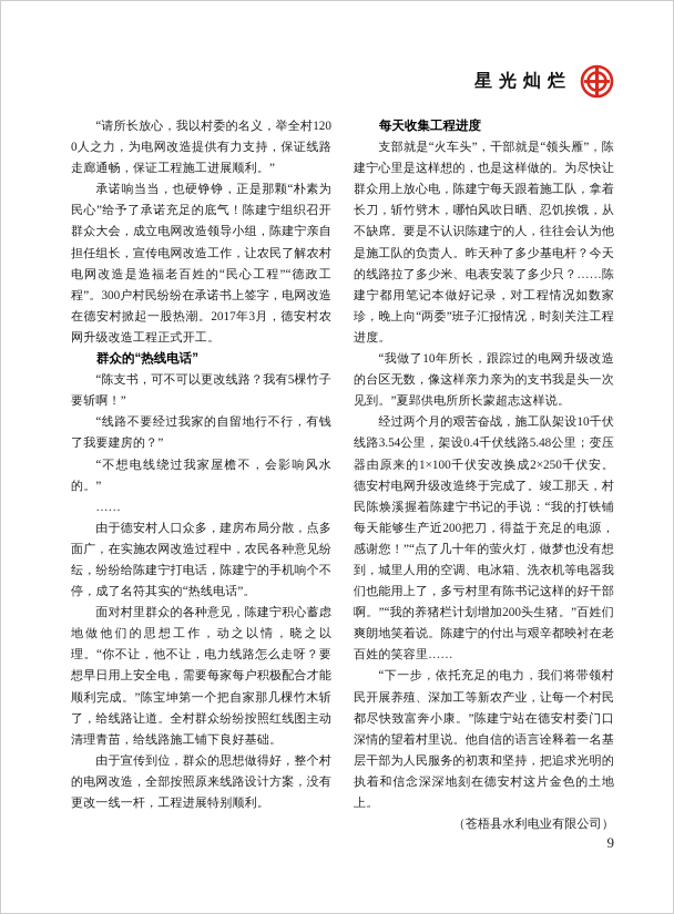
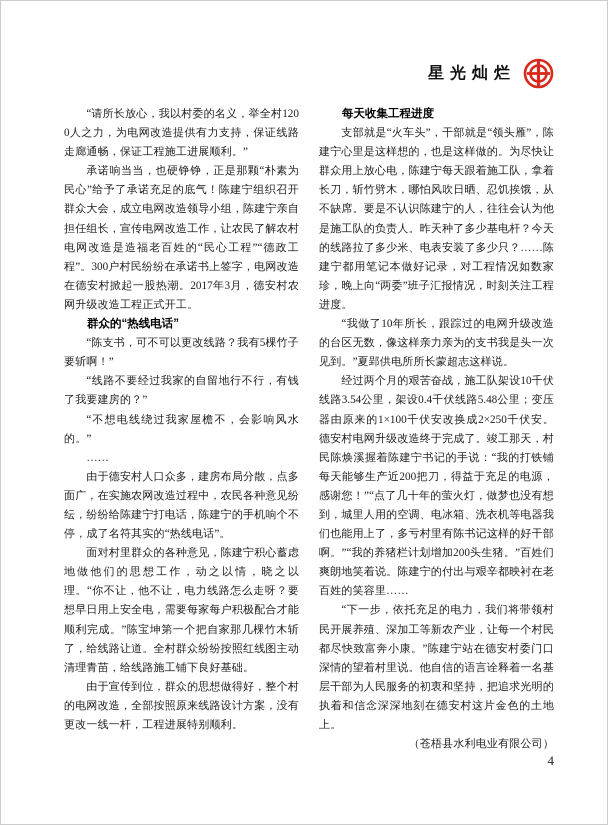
  星光灿烂
  “请所长放心，我以村委的名义，举全村1200人之力，为电网改造提供有力支持，保证线路走廊通畅，保证工程施工进展顺利。”
  承诺响当当，也硬铮铮，正是那颗“朴素为民心”给予了承诺充足的底气！陈建宁组织召开群众大会，成立电网改造领导小组，陈建宁亲自担任组长，宣传电网改造工作，让农民了解农村电网改造是造福老百姓的“民心工程”“德政工程”。300户村民纷纷在承诺书上签字，电网改造在德安村掀起一股热潮。2017年3月，德安村农网升级改造工程正式开工。
  群众的“热线电话”
  “陈支书，可不可以更改线路？我有5棵竹子要斩啊！”
  “线路不要经过我家的自留地行不行，有钱了我要建房的？”
  “不想电线绕过我家屋檐不，会影响风水的。”
  ……
  由于德安村人口众多，建房布局分散，点多面广，在实施农网改造过程中，农民各种意见纷纭，纷纷给陈建宁打电话，陈建宁的手机响个不停，成了名符其实的“热线电话”。
  面对村里群众的各种意见，陈建宁积心蓄虑地做他们的思想工作，动之以情，晓之以理。“你不让，他不让，电力线路怎么走呀？要想早日用上安全电，需要每家每户积极配合才能顺利完成。”陈宝坤第一个把自家那几棵竹木斩了，给线路让道。全村群众纷纷按照红线图主动清理青苗，给线路施工铺下良好基础。
  由于宣传到位，群众的思想做得好，整个村的电网改造，全部按照原来线路设计方案，没有更改一线一杆，工程进展特别顺利。
  每天收集工程进度
  支部就是“火车头”，干部就是“领头雁”，陈建宁心里是这样想的，也是这样做的。为尽快让群众用上放心电，陈建宁每天跟着施工队，拿着长刀，斩竹劈木，哪怕风吹日晒、忍饥挨饿，从不缺席。要是不认识陈建宁的人，往往会认为他是施工队的负责人。昨天种了多少基电杆？今天的线路拉了多少米、电表安装了多少只？……陈建宁都用笔记本做好记录，对工程情况如数家珍，晚上向“两委”班子汇报情况，时刻关注工程进度。
  “我做了10年所长，跟踪过的电网升级改造的台区无数，像这样亲力亲为的支书我是头一次见到。”夏郢供电所所长蒙超志这样说。
  经过两个月的艰苦奋战，施工队架设10千伏线路3.54公里，架设0.4千伏线路5.48公里；变压器由原来的1×100千伏安改换成2×250千伏安。德安村电网升级改造终于完成了。竣工那天，村民陈焕溪握着陈建宁书记的手说：“我的打铁铺每天能够生产近200把刀，得益于充足的电源，感谢您！”“点了几十年的萤火灯，做梦也没有想到，城里人用的空调、电冰箱、洗衣机等电器我们也能用上了，多亏村里有陈书记这样的好干部啊。”“我的养猪栏计划增加200头生猪。”百姓们爽朗地笑着说。陈建宁的付出与艰辛都映衬在老百姓的笑容里……
  “下一步，依托充足的电力，我们将带领村民开展养殖、深加工等新农产业，让每一个村民都尽快致富奔小康。”陈建宁站在德安村委门口深情的望着村里说。他自信的语言诠释着一名基层干部为人民服务的初衷和坚持，把追求光明的执着和信念深深地刻在德安村这片金色的土地上。
  （苍梧县水利电业有限公司）
- 9
+ 4
